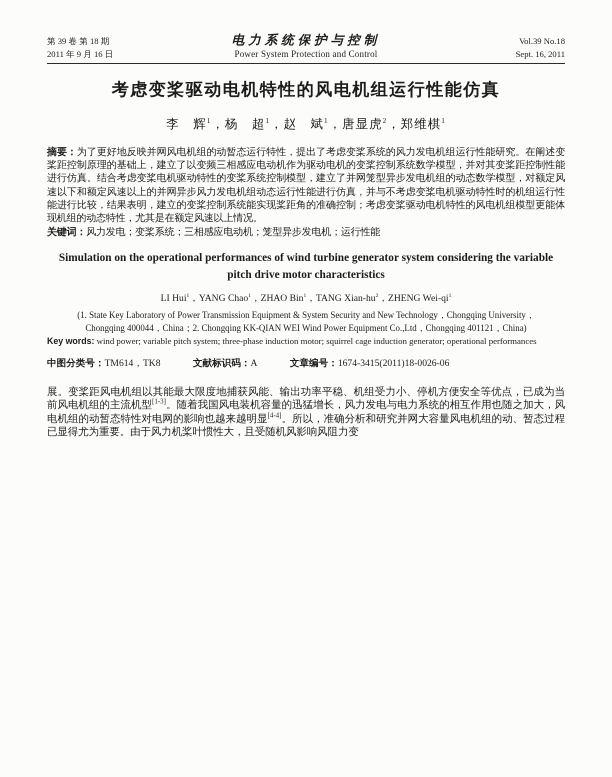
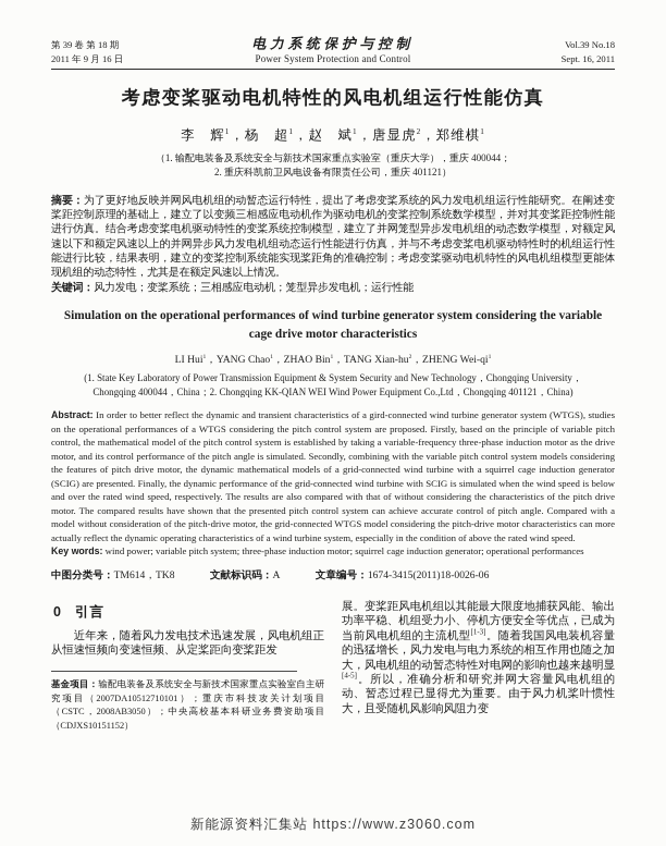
  第 39 卷 第 18 期
  2011 年 9 月 16 日
  电力系统保护与控制
  Power System Protection and Control
  Vol.39 No.18
  Sept. 16, 2011
  考虑变桨驱动电机特性的风电机组运行性能仿真
  李 辉1，杨 超1，赵 斌1，唐显虎2，郑维棋1
+ （1. 输配电装备及系统安全与新技术国家重点实验室（重庆大学），重庆 400044；
+ 2. 重庆科凯前卫风电设备有限责任公司，重庆 401121）
  摘要：为了更好地反映并网风电机组的动暂态运行特性，提出了考虑变桨系统的风力发电机组运行性能研究。在阐述变桨距控制原理的基础上，建立了以变频三相感应电动机作为驱动电机的变桨控制系统数学模型，并对其变桨距控制性能进行仿真。结合考虑变桨电机驱动特性的变桨系统控制模型，建立了并网笼型异步发电机组的动态数学模型，对额定风速以下和额定风速以上的并网异步风力发电机组动态运行性能进行仿真，并与不考虑变桨电机驱动特性时的机组运行性能进行比较，结果表明，建立的变桨控制系统能实现桨距角的准确控制；考虑变桨驱动电机特性的风电机组模型更能体现机组的动态特性，尤其是在额定风速以上情况。
  关键词：风力发电；变桨系统；三相感应电动机；笼型异步发电机；运行性能
- Simulation on the operational performances of wind turbine generator system considering the variable pitch drive motor characteristics
+ Simulation on the operational performances of wind turbine generator system considering the variable cage drive motor characteristics
  LI Hui ，YANG Chao ，ZHAO Bin ，TANG Xian-hu ，ZHENG Wei-qi
  (1. State Key Laboratory of Power Transmission Equipment & System Security and New Technology，Chongqing University，
  Chongqing 400044，China；2. Chongqing KK-QIAN WEI Wind Power Equipment Co.,Ltd，Chongqing 401121，China)
+ Abstract: In order to better reflect the dynamic and transient characteristics of a gird-connected wind turbine generator system (WTGS), studies on the operational performances of a WTGS considering the pitch control system are proposed. Firstly, based on the principle of variable pitch control, the mathematical model of the pitch control system is established by taking a variable-frequency three-phase induction motor as the drive motor, and its control performance of the pitch angle is simulated. Secondly, combining with the variable pitch control system models considering the features of pitch drive motor, the dynamic mathematical models of a grid-connected wind turbine with a squirrel cage induction generator (SCIG) are presented. Finally, the dynamic performance of the grid-connected wind turbine with SCIG is simulated when the wind speed is below and over the rated wind speed, respectively. The results are also compared with that of without considering the characteristics of the pitch drive motor. The compared results have shown that the presented pitch control system can achieve accurate control of pitch angle. Compared with a model without consideration of the pitch-drive motor, the grid-connected WTGS model considering the pitch-drive motor characteristics can more actually reflect the dynamic operating characteristics of a wind turbine system, especially in the condition of above the rated wind speed.
  Key words: wind power; variable pitch system; three-phase induction motor; squirrel cage induction generator; operational performances
  中图分类号：TM614，TK8 文献标识码：A 文章编号：1674-3415(2011)18-0026-06
+ 0 引言
+ 近年来，随着风力发电技术迅速发展，风电机组正从恒速恒频向变速恒频、从定桨距向变桨距发
+ 基金项目：输配电装备及系统安全与新技术国家重点实验室自主研究项目（2007DA10512710101）；重庆市科技攻关计划项目（CSTC，2008AB3050）；中央高校基本科研业务费资助项目（CDJXS10151152）
- 展。变桨距风电机组以其能最大限度地捕获风能、输出功率平稳、机组受力小、停机方便安全等优点，已成为当前风电机组的主流机型[1-3]。随着我国风电装机容量的迅猛增长，风力发电与电力系统的相互作用也随之加大，风电机组的动暂态特性对电网的影响也越来越明显[4-4]。所以，准确分析和研究并网大容量风电机组的动、暂态过程已显得尤为重要。由于风力机桨叶惯性大，且受随机风影响风阻力变
+ 展。变桨距风电机组以其能最大限度地捕获风能、输出功率平稳、机组受力小、停机方便安全等优点，已成为当前风电机组的主流机型[1-3]。随着我国风电装机容量的迅猛增长，风力发电与电力系统的相互作用也随之加大，风电机组的动暂态特性对电网的影响也越来越明显[4-5]。所以，准确分析和研究并网大容量风电机组的动、暂态过程已显得尤为重要。由于风力机桨叶惯性大，且受随机风影响风阻力变
+ 新能源资料汇集站 https://www.z3060.com
